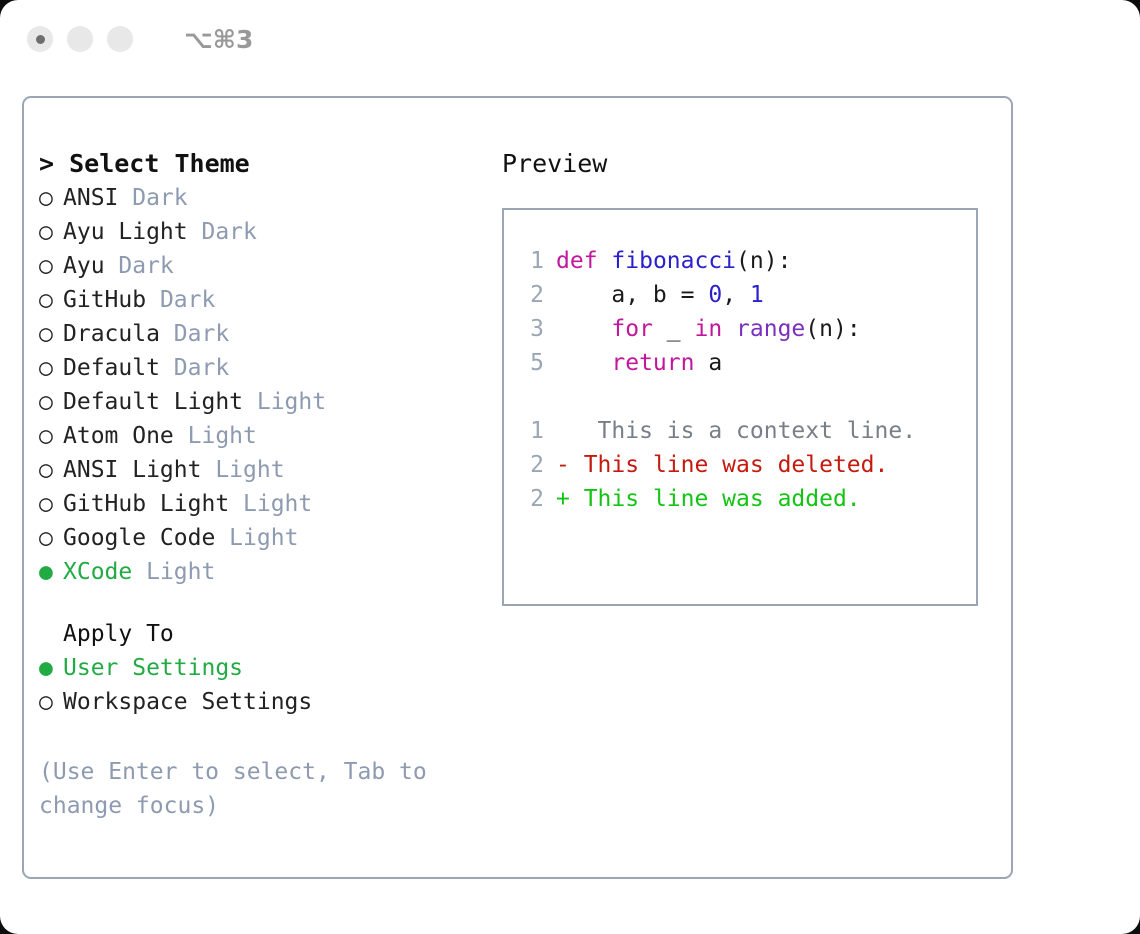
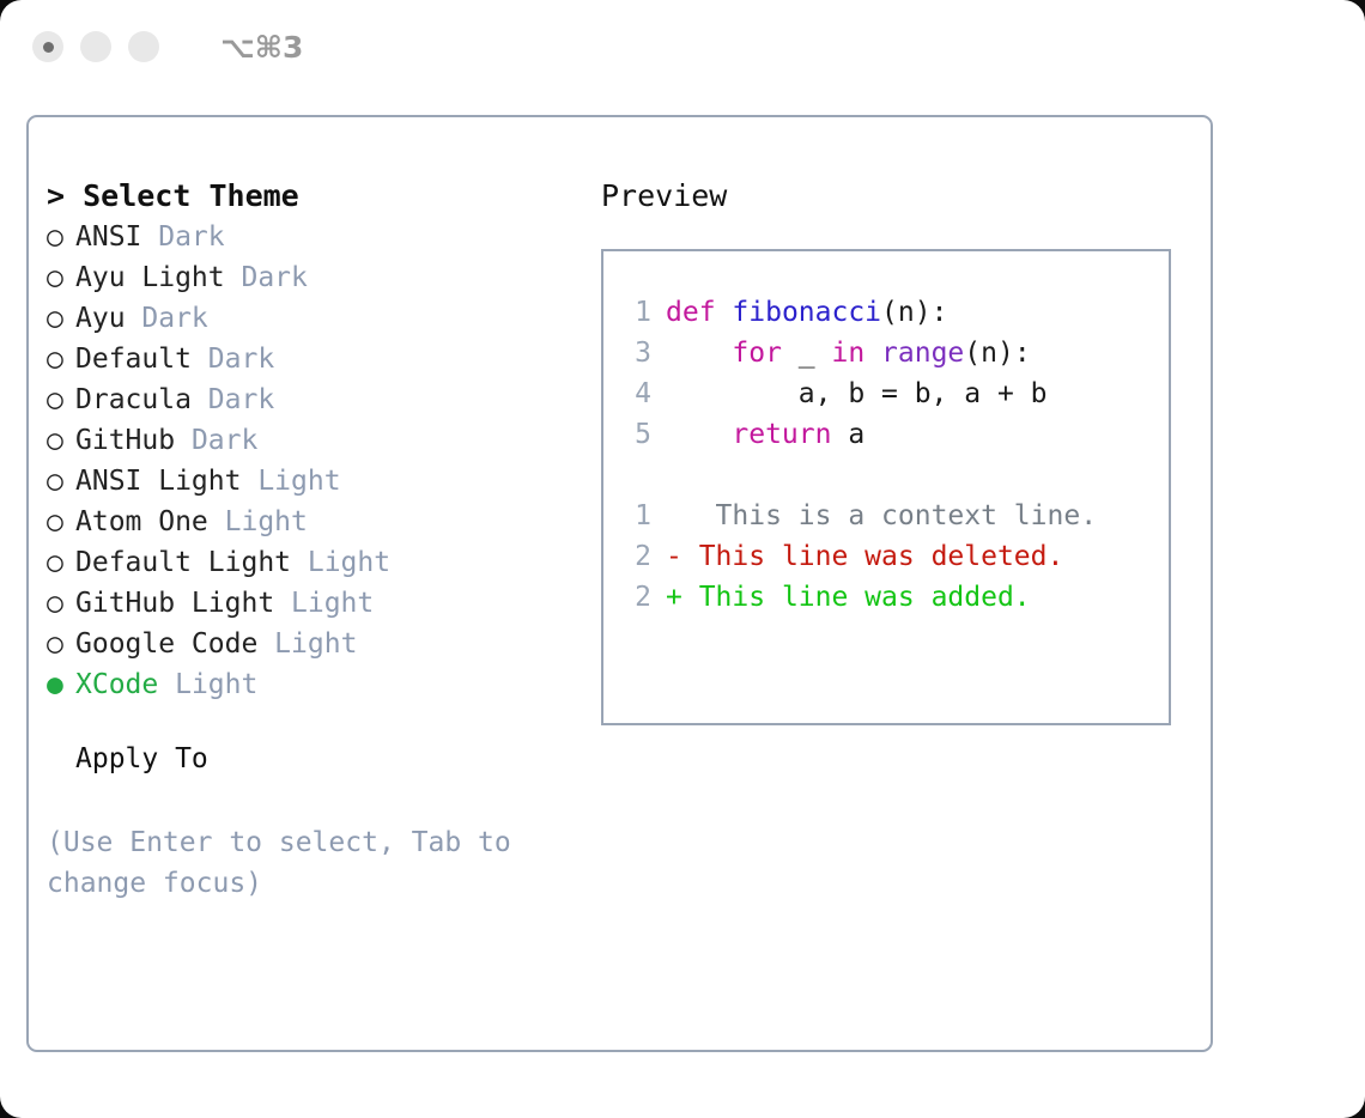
  ⌥⌘3
  > Select Theme
  ○ ANSI Dark
  ○ Ayu Light Dark
  ○ Ayu Dark
- ○ GitHub Dark
+ ○ Default Dark
  ○ Dracula Dark
- ○ Default Dark
+ ○ GitHub Dark
- ○ Default Light Light
+ ○ ANSI Light Light
  ○ Atom One Light
- ○ ANSI Light Light
+ ○ Default Light Light
  ○ GitHub Light Light
  ○ Google Code Light
  ● XCode Light
  Apply To
- ● User Settings
- ○ Workspace Settings
  (Use Enter to select, Tab to change focus)
  Preview
  1 def fibonacci(n):
- 2 a, b = 0, 1
  3 for _ in range(n):
+ 4 a, b = b, a + b
  5 return a
  1 This is a context line.
  2 - This line was deleted.
  2 + This line was added.
